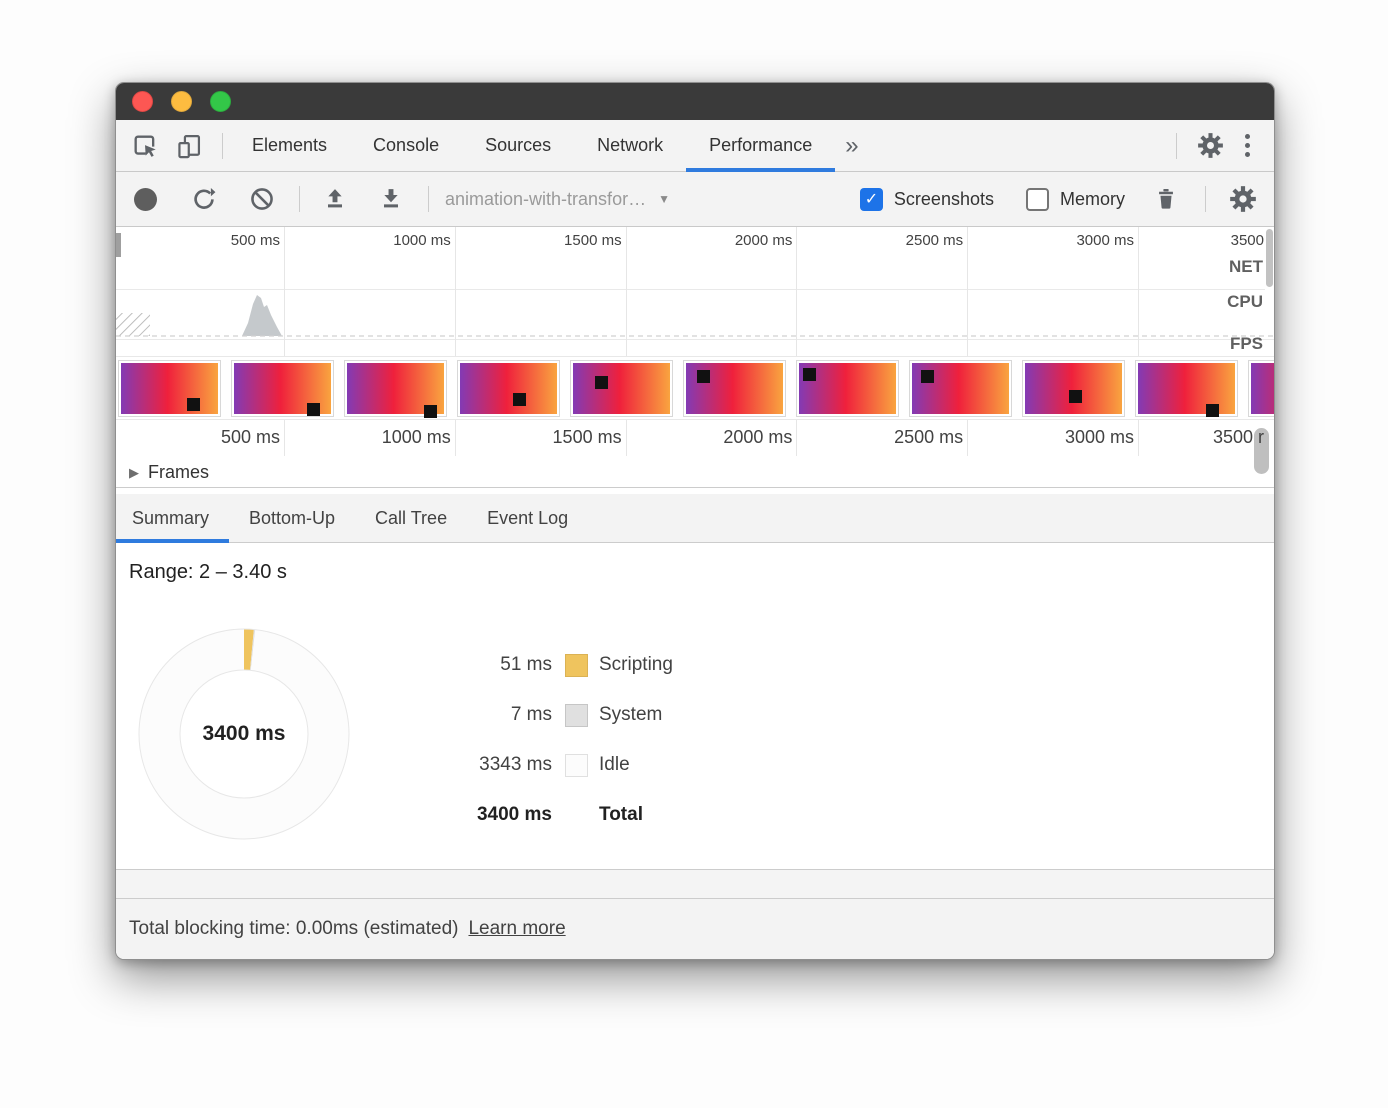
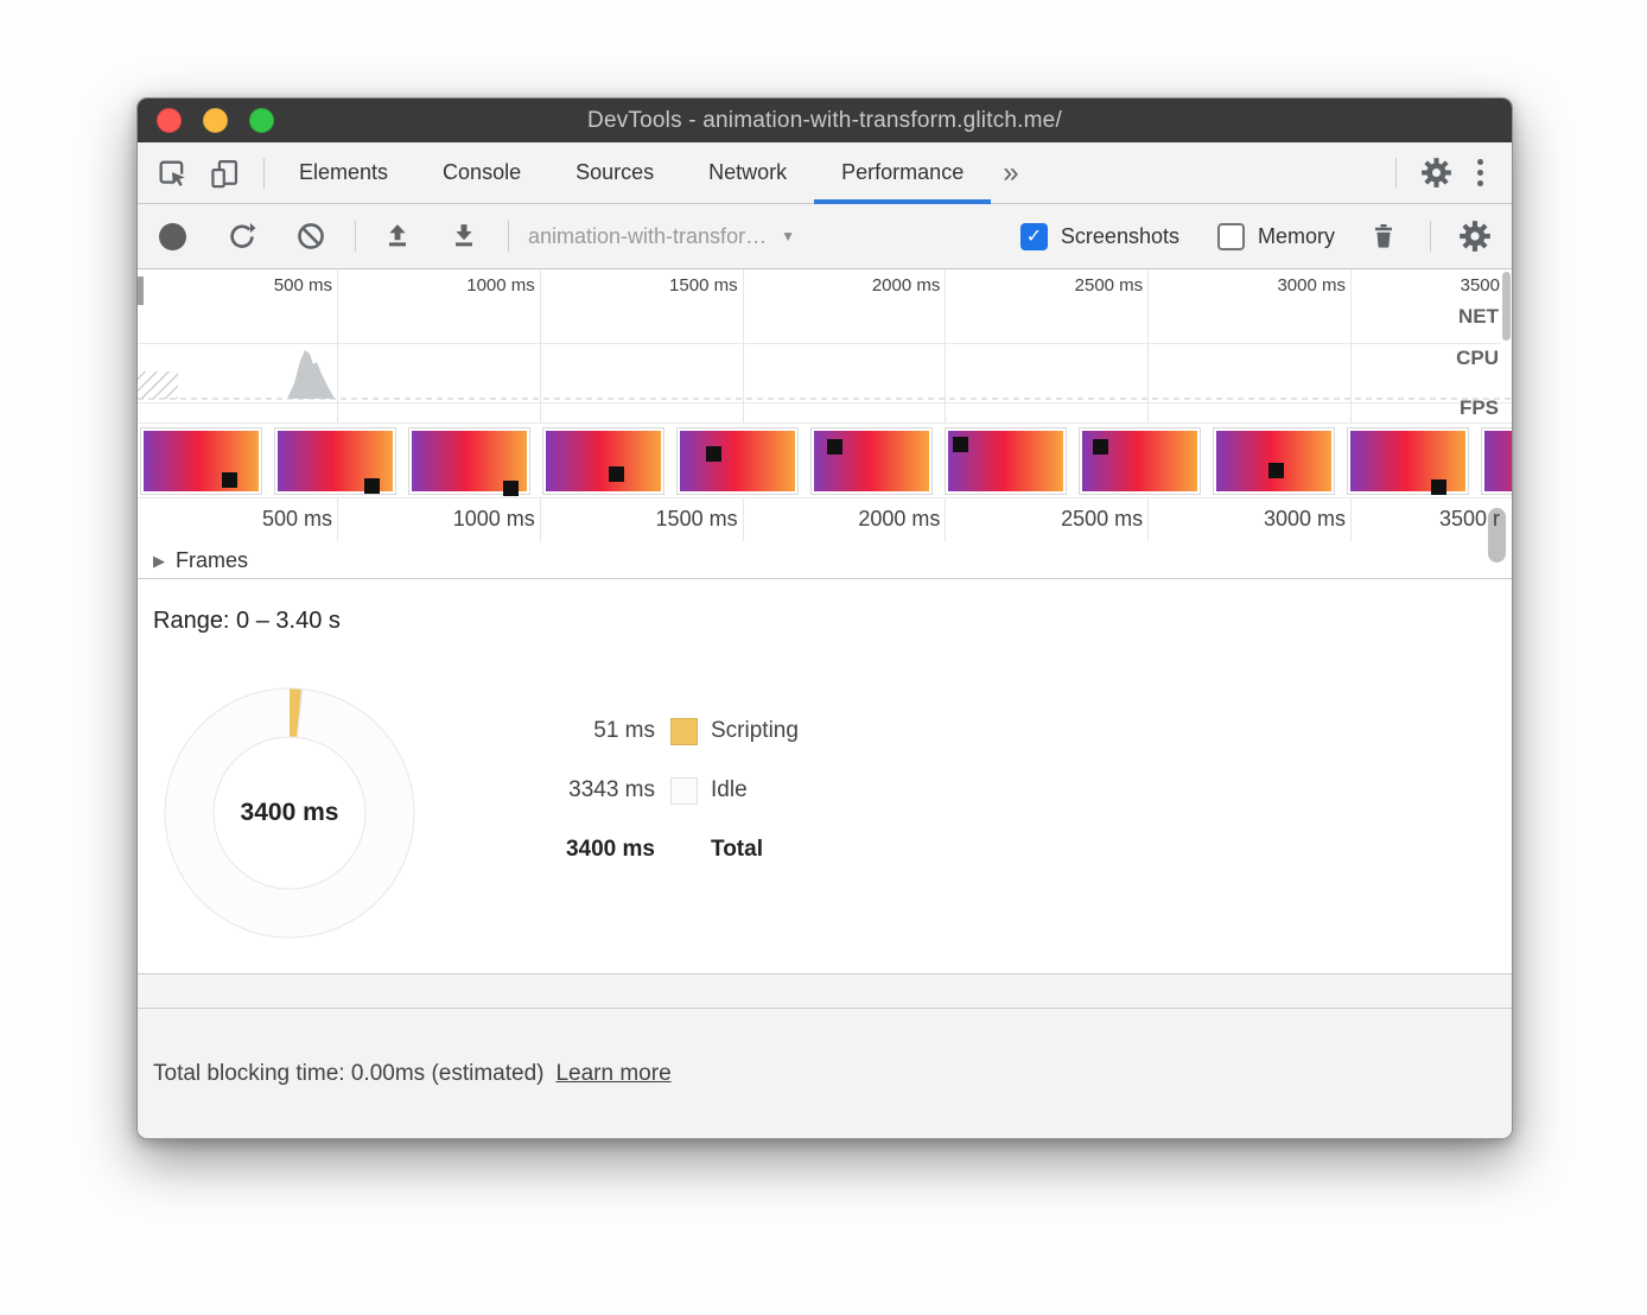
+ DevTools - animation-with-transform.glitch.me/
  Elements
  Console
  Sources
  Network
  Performance
  »
  animation-with-transfor…
  ▼
  ✓
  Screenshots
  Memory
  500 ms
  1000 ms
  1500 ms
  2000 ms
  2500 ms
  3000 ms
  3500
  NET
  CPU
  FPS
  ▶
  Frames
  500 ms
  1000 ms
  1500 ms
  2000 ms
  2500 ms
  3000 ms
  3500 r
- Summary
- Bottom-Up
- Call Tree
- Event Log
- Range: 2 – 3.40 s
+ Range: 0 – 3.40 s
  3400 ms
  51 ms
  Scripting
- 7 ms
- System
  3343 ms
  Idle
  3400 ms
  Total
  Total blocking time: 0.00ms (estimated)
  Learn more
